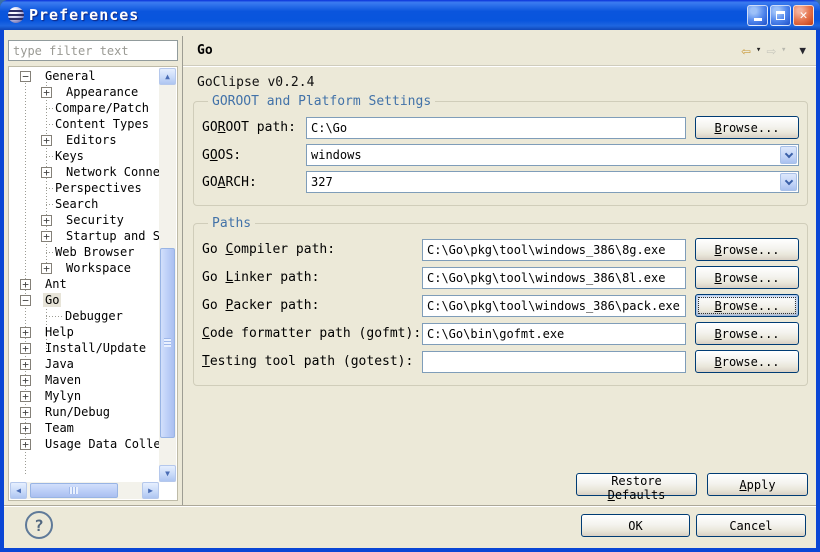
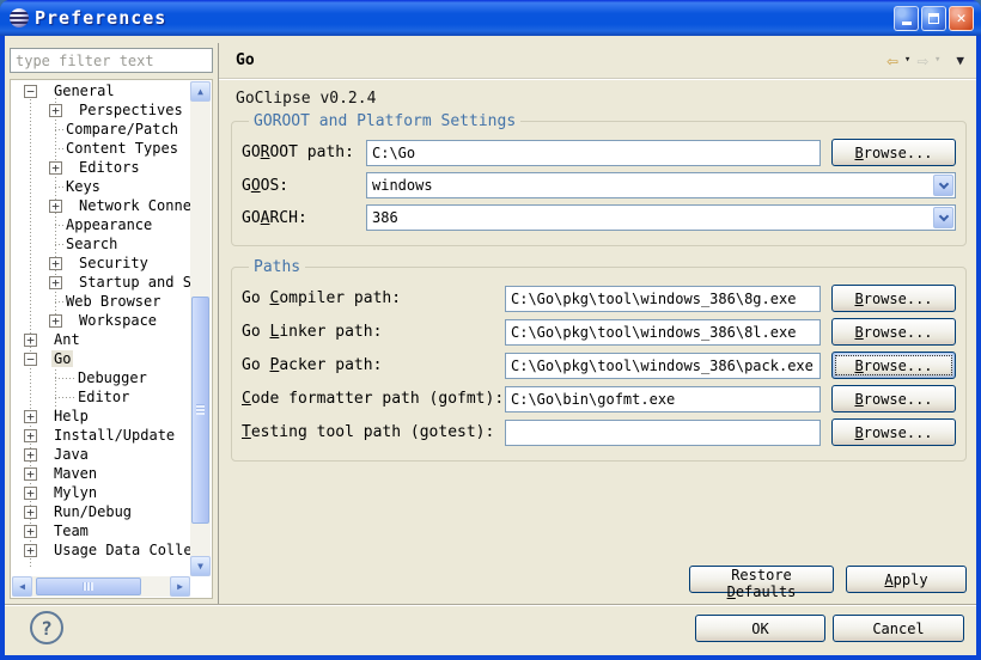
  Preferences
  ✕
  type filter text
  −
  General
  +
- Appearance
+ Perspectives
  Compare/Patch
  Content Types
  +
  Editors
  Keys
  +
  Network Conne
- Perspectives
+ Appearance
  Search
  +
  Security
  +
  Startup and S
  Web Browser
  +
  Workspace
  +
  Ant
  −
  Go
  Debugger
+ Editor
  +
  Help
  +
  Install/Update
  +
  Java
  +
  Maven
  +
  Mylyn
  +
  Run/Debug
  +
  Team
  +
  Usage Data Colle
  ▲
  ▼
  ◀
  ▶
  Go
  ⇦
  ▾
  ⇨
  ▾
  ▼
  GoClipse v0.2.4
  GOROOT and Platform Settings
  GOROOT path:
  C:\Go
  Browse...
  GOOS:
  windows
  GOARCH:
- 327
+ 386
  Paths
  Go Compiler path:
  C:\Go\pkg\tool\windows_386\8g.exe
  Browse...
  Go Linker path:
  C:\Go\pkg\tool\windows_386\8l.exe
  Browse...
  Go Packer path:
  C:\Go\pkg\tool\windows_386\pack.exe
  Browse...
  Code formatter path (gofmt):
  C:\Go\bin\gofmt.exe
  Browse...
  Testing tool path (gotest):
  Browse...
  Restore Defaults
  Apply
  ?
  OK
  Cancel
